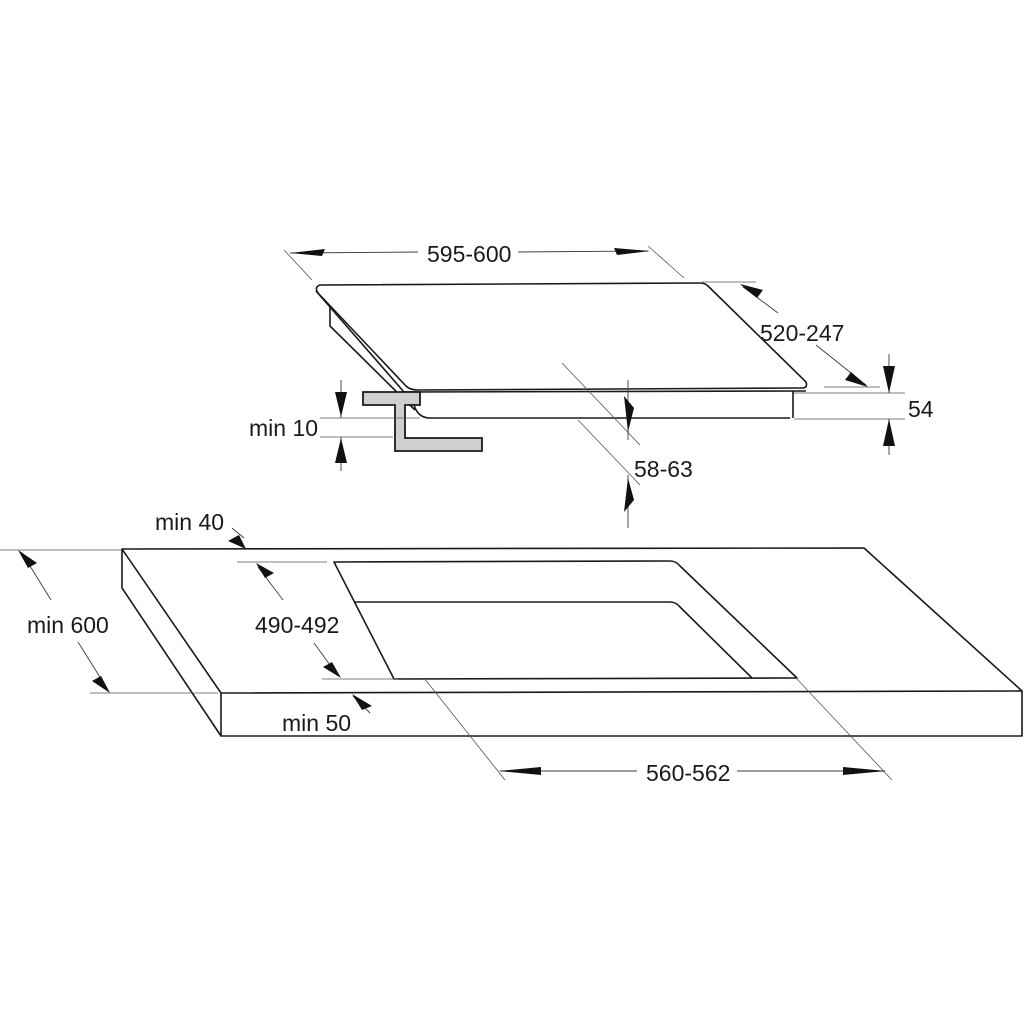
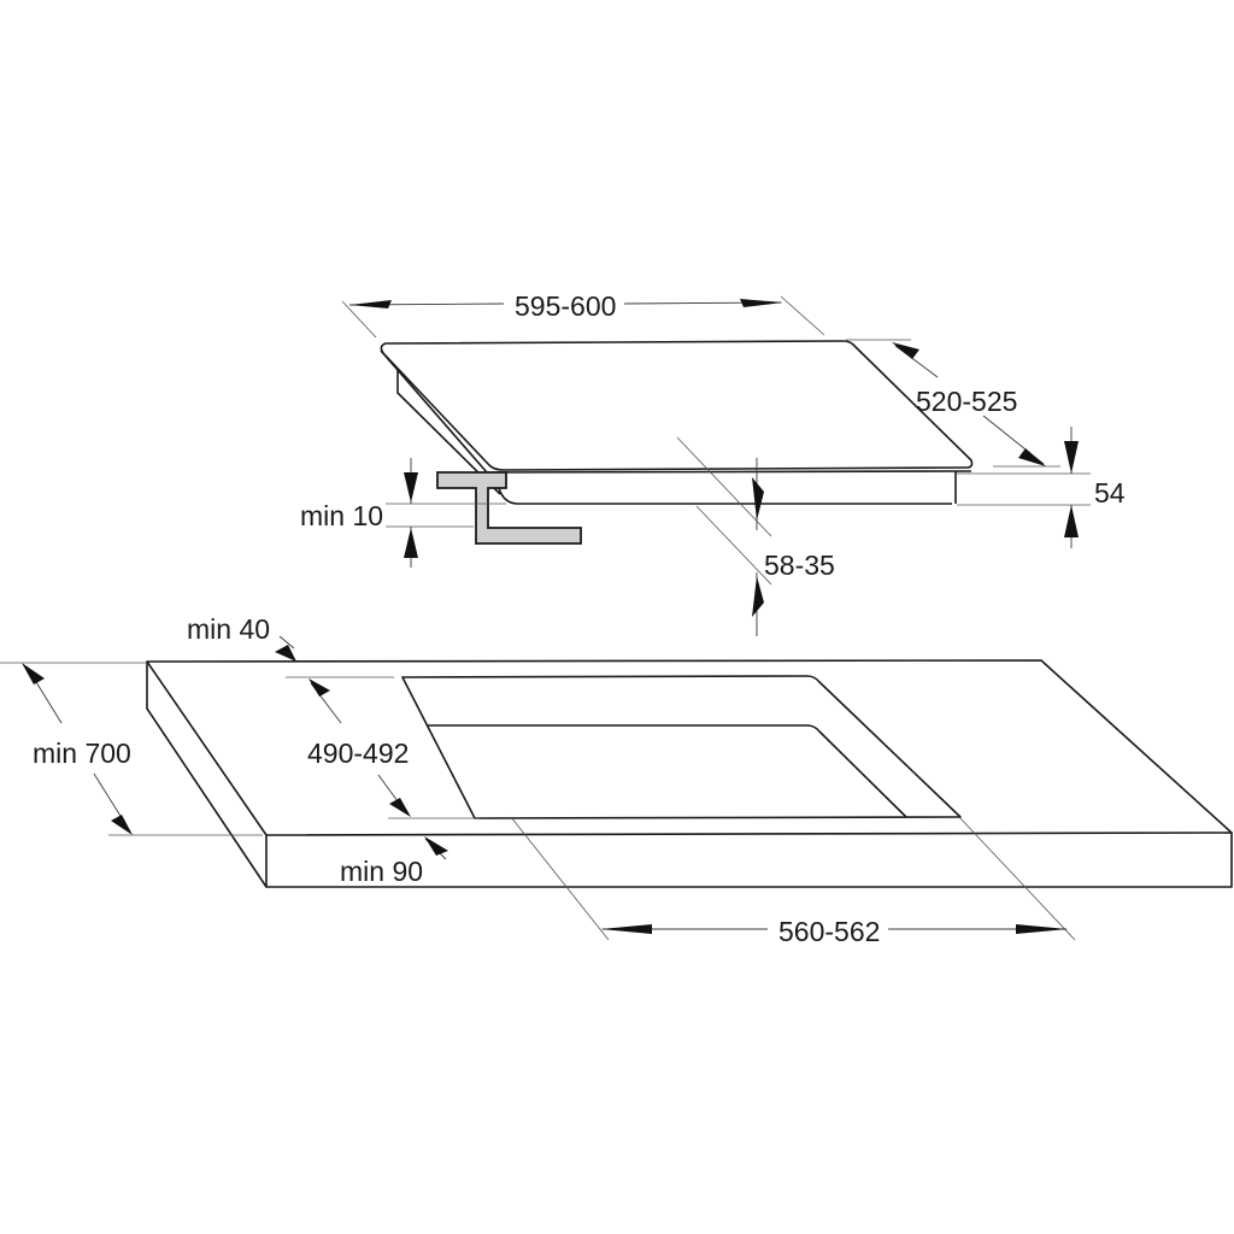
  595-600
- 520-247
+ 520-525
  54
- 58-63
+ 58-35
  min 10
  min 40
- min 600
+ min 700
  490-492
- min 50
+ min 90
  560-562
